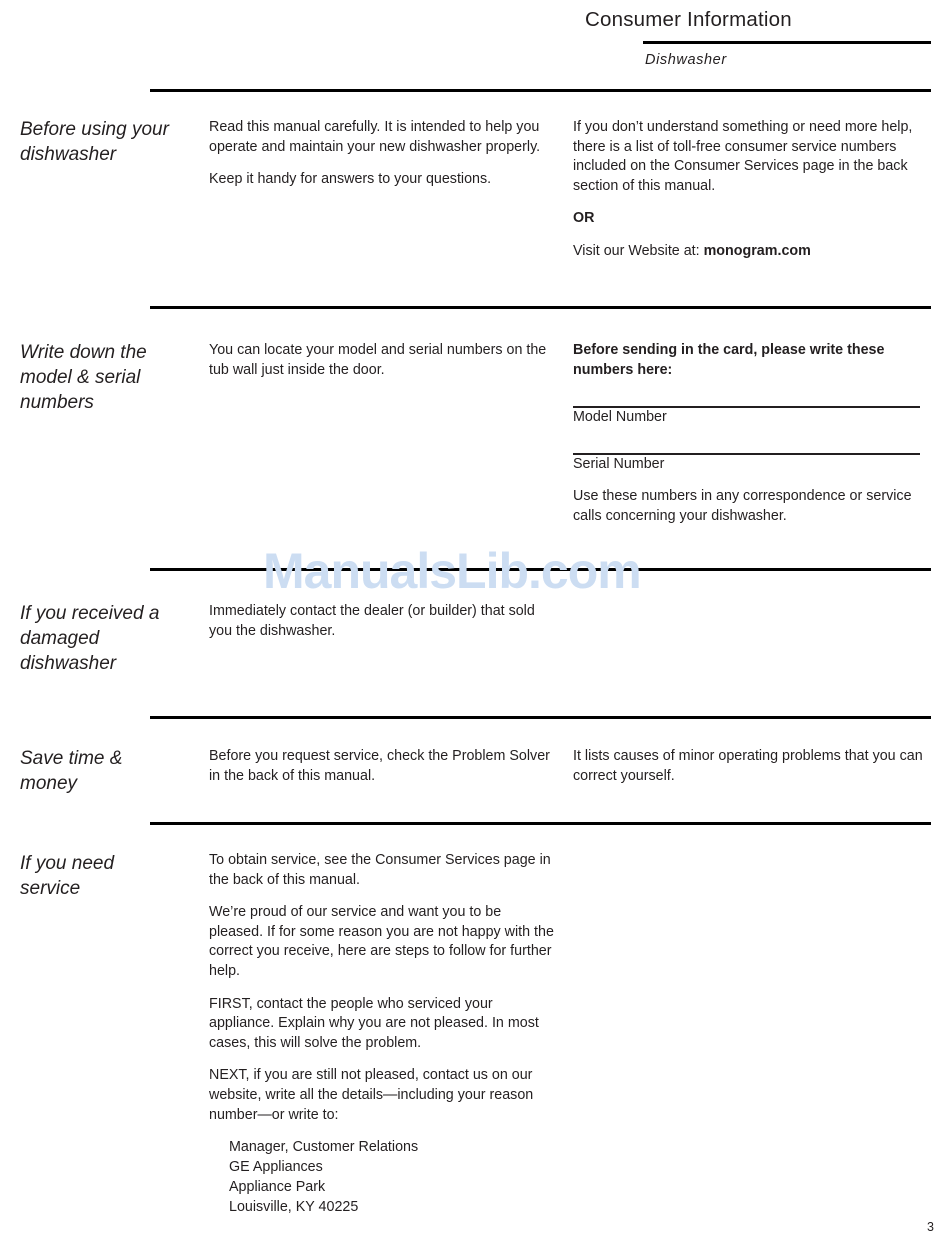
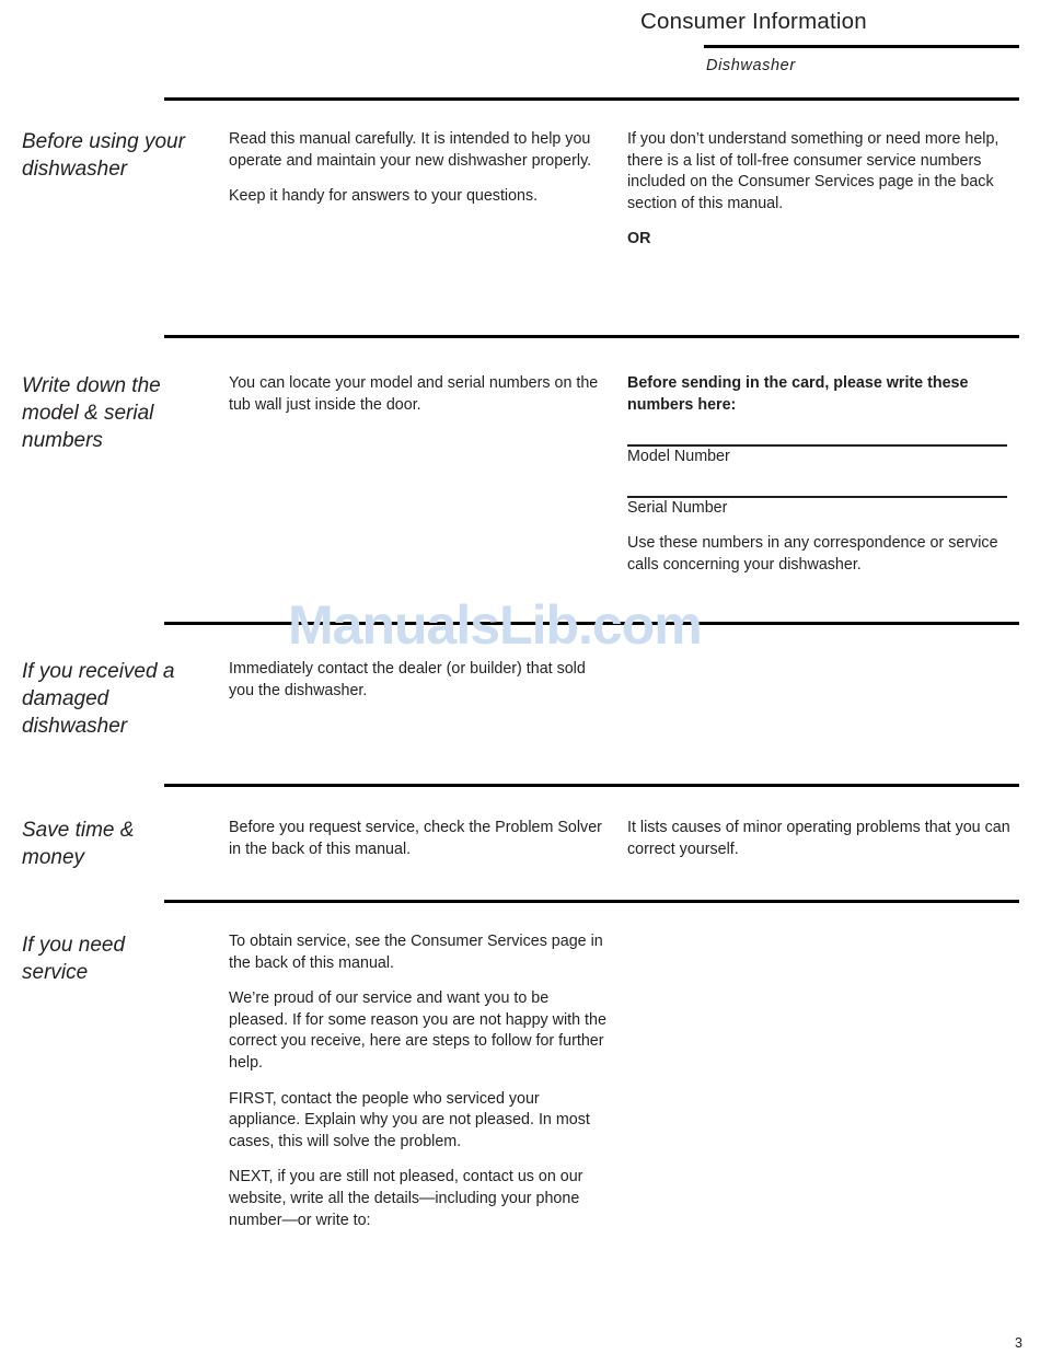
  Consumer Information
  Dishwasher
  Before using your dishwasher
  Read this manual carefully. It is intended to help you operate and maintain your new dishwasher properly.
  Keep it handy for answers to your questions.
  If you don’t understand something or need more help, there is a list of toll-free consumer service numbers included on the Consumer Services page in the back section of this manual.
  OR
- Visit our Website at: monogram.com
  Write down the model & serial numbers
  You can locate your model and serial numbers on the tub wall just inside the door.
  Before sending in the card, please write these numbers here:
  Model Number
  Serial Number
  Use these numbers in any correspondence or service calls concerning your dishwasher.
  ManualsLib.com
  If you received a damaged dishwasher
  Immediately contact the dealer (or builder) that sold you the dishwasher.
  Save time & money
  Before you request service, check the Problem Solver in the back of this manual.
  It lists causes of minor operating problems that you can correct yourself.
  If you need service
  To obtain service, see the Consumer Services page in the back of this manual.
  We’re proud of our service and want you to be pleased. If for some reason you are not happy with the correct you receive, here are steps to follow for further help.
  FIRST, contact the people who serviced your appliance. Explain why you are not pleased. In most cases, this will solve the problem.
- NEXT, if you are still not pleased, contact us on our website, write all the details—including your reason number—or write to:
+ NEXT, if you are still not pleased, contact us on our website, write all the details—including your phone number—or write to:
- Manager, Customer Relations
- GE Appliances
- Appliance Park
- Louisville, KY 40225
  3
